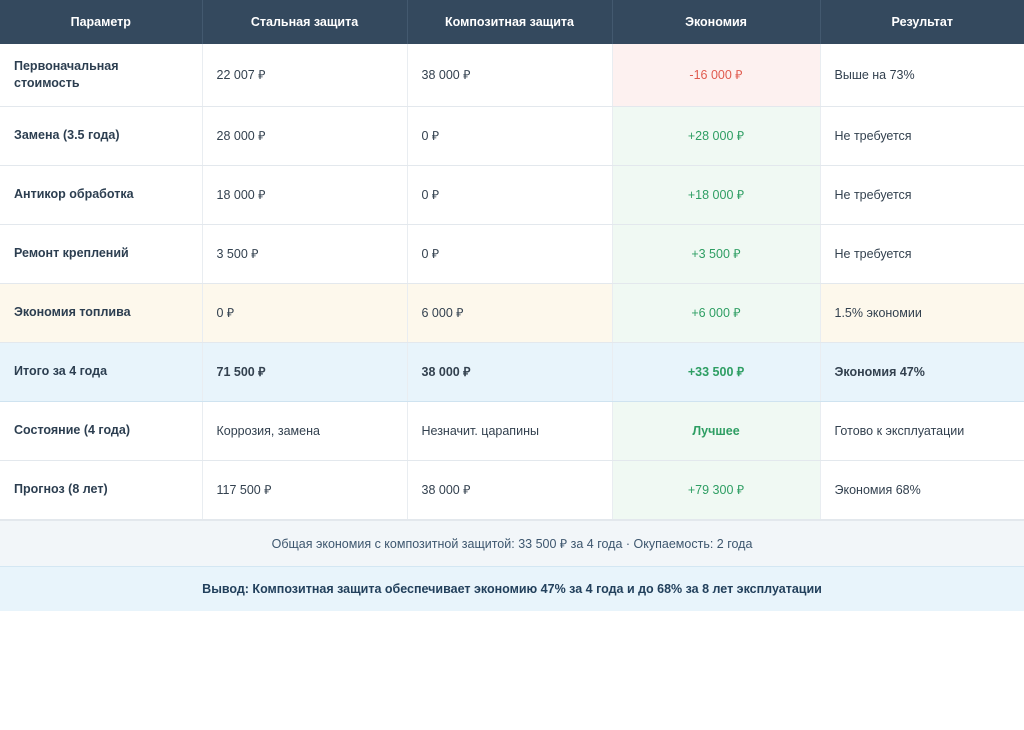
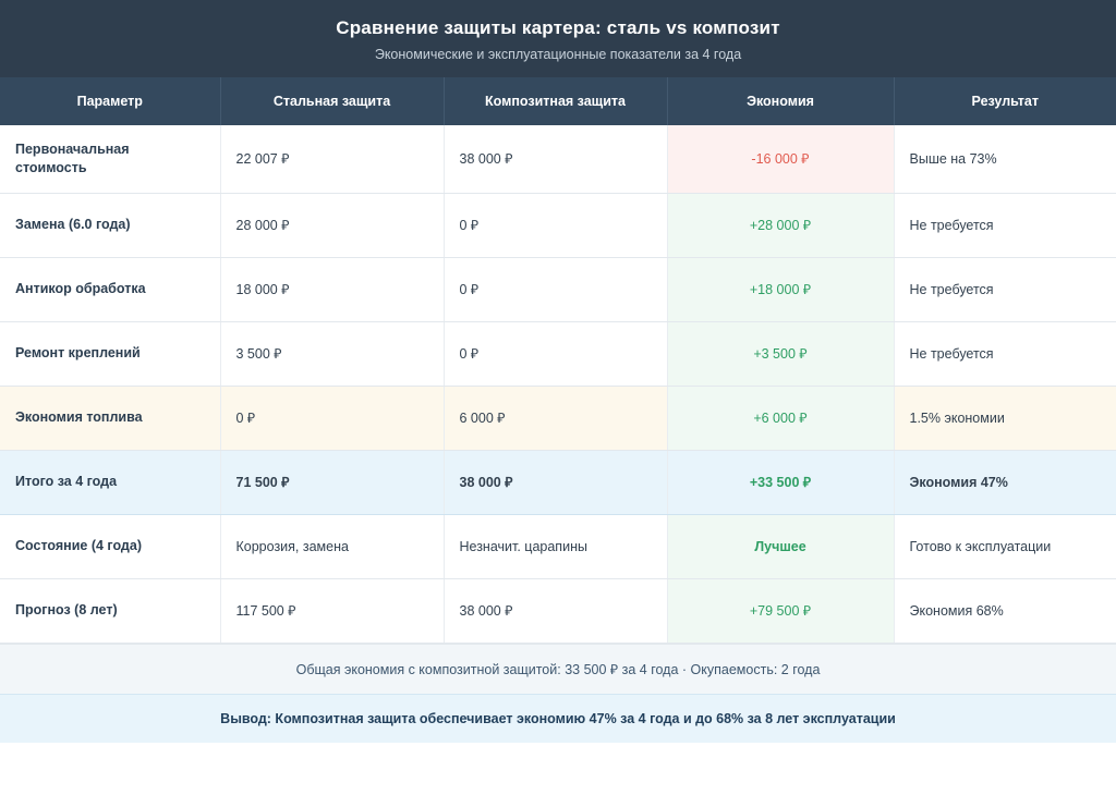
+ Сравнение защиты картера: сталь vs композит
+ Экономические и эксплуатационные показатели за 4 года
  Параметр	Стальная защита	Композитная защита	Экономия	Результат
  Первоначальная стоимость	22 007 ₽	38 000 ₽	-16 000 ₽	Выше на 73%
- Замена (3.5 года)	28 000 ₽	0 ₽	+28 000 ₽	Не требуется
+ Замена (6.0 года)	28 000 ₽	0 ₽	+28 000 ₽	Не требуется
  Антикор обработка	18 000 ₽	0 ₽	+18 000 ₽	Не требуется
  Ремонт креплений	3 500 ₽	0 ₽	+3 500 ₽	Не требуется
  Экономия топлива	0 ₽	6 000 ₽	+6 000 ₽	1.5% экономии
  Итого за 4 года	71 500 ₽	38 000 ₽	+33 500 ₽	Экономия 47%
  Состояние (4 года)	Коррозия, замена	Незначит. царапины	Лучшее	Готово к эксплуатации
- Прогноз (8 лет)	117 500 ₽	38 000 ₽	+79 300 ₽	Экономия 68%
+ Прогноз (8 лет)	117 500 ₽	38 000 ₽	+79 500 ₽	Экономия 68%
  Общая экономия с композитной защитой: 33 500 ₽ за 4 года · Окупаемость: 2 года
  Вывод: Композитная защита обеспечивает экономию 47% за 4 года и до 68% за 8 лет эксплуатации
